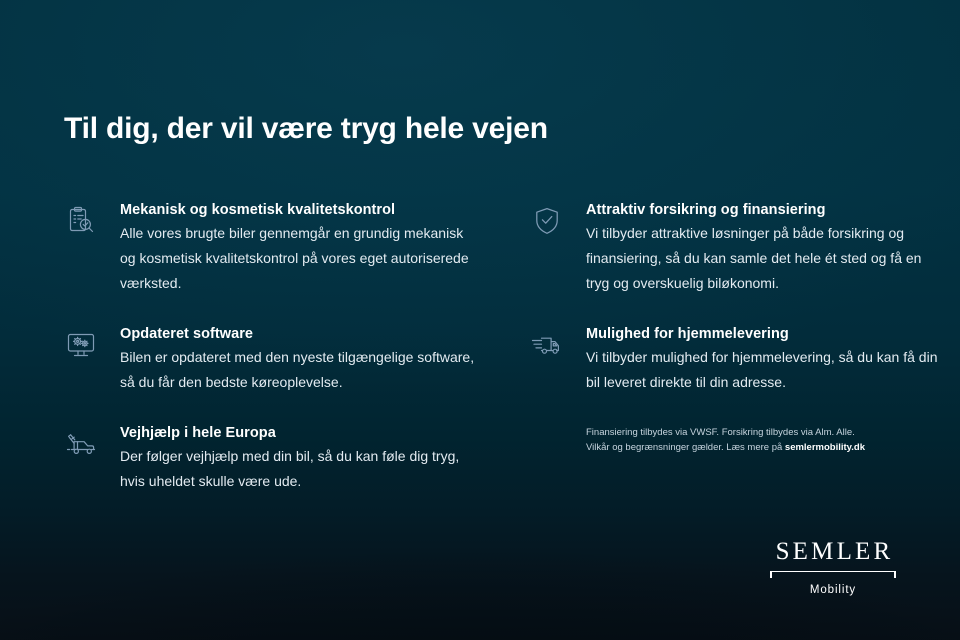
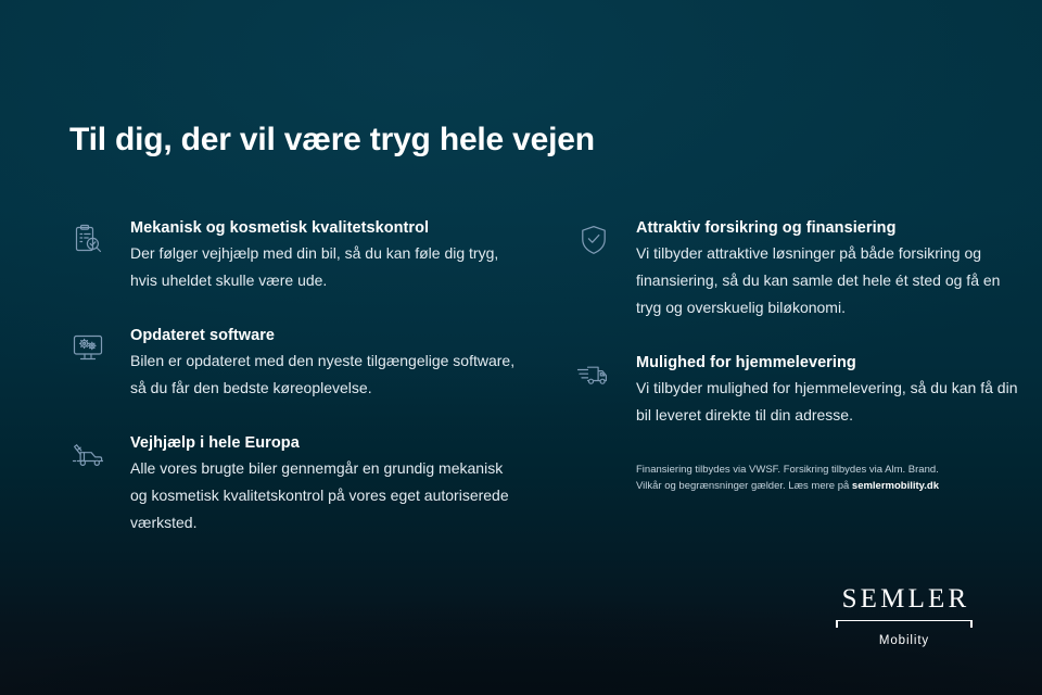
  Til dig, der vil være tryg hele vejen
  Mekanisk og kosmetisk kvalitetskontrol
- Alle vores brugte biler gennemgår en grundig mekanisk og kosmetisk kvalitetskontrol på vores eget autoriserede værksted.
+ Der følger vejhjælp med din bil, så du kan føle dig tryg, hvis uheldet skulle være ude.
  Opdateret software
  Bilen er opdateret med den nyeste tilgængelige software, så du får den bedste køreoplevelse.
  Vejhjælp i hele Europa
- Der følger vejhjælp med din bil, så du kan føle dig tryg, hvis uheldet skulle være ude.
+ Alle vores brugte biler gennemgår en grundig mekanisk og kosmetisk kvalitetskontrol på vores eget autoriserede værksted.
  Attraktiv forsikring og finansiering
  Vi tilbyder attraktive løsninger på både forsikring og finansiering, så du kan samle det hele ét sted og få en tryg og overskuelig biløkonomi.
  Mulighed for hjemmelevering
  Vi tilbyder mulighed for hjemmelevering, så du kan få din bil leveret direkte til din adresse.
- Finansiering tilbydes via VWSF. Forsikring tilbydes via Alm. Alle.
+ Finansiering tilbydes via VWSF. Forsikring tilbydes via Alm. Brand.
  Vilkår og begrænsninger gælder. Læs mere på semlermobility.dk
  SEMLER
  Mobility
